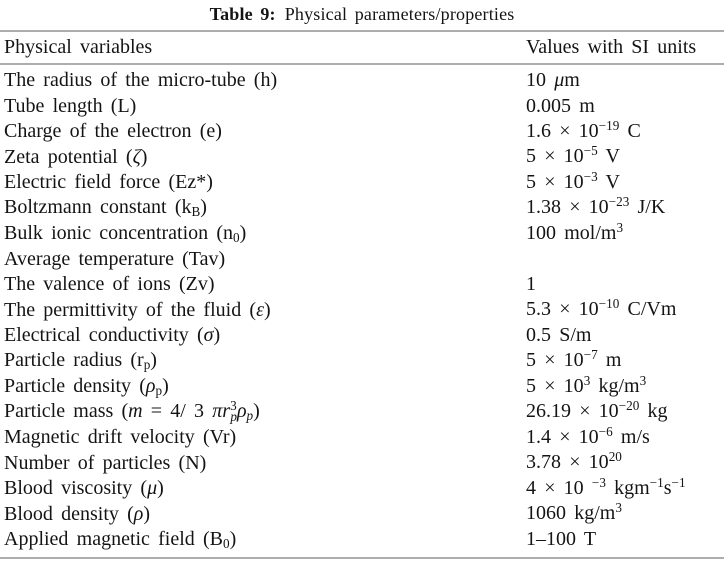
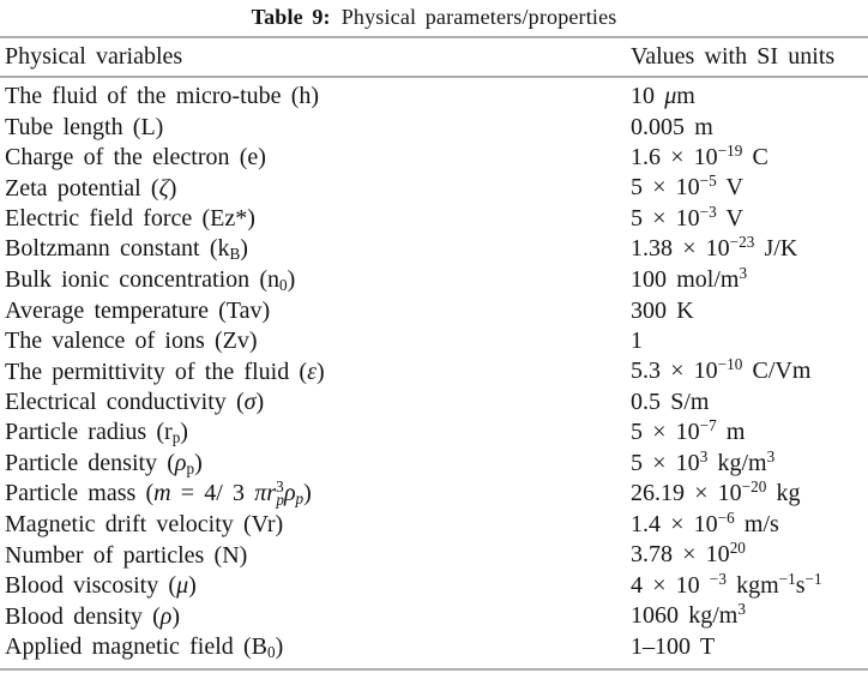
  Table 9: Physical parameters/properties
  Physical variables
  Values with SI units
- The radius of the micro-tube (h)
+ The fluid of the micro-tube (h)
  10 μm
  Tube length (L)
  0.005 m
  Charge of the electron (e)
  1.6 × 10−19 C
  Zeta potential (ζ)
  5 × 10−5 V
  Electric field force (Ez*)
  5 × 10−3 V
  Boltzmann constant (kB)
  1.38 × 10−23 J/K
  Bulk ionic concentration (n0)
  100 mol/m3
  Average temperature (Tav)
+ 300 K
  The valence of ions (Zv)
  1
  The permittivity of the fluid (ε)
  5.3 × 10−10 C/Vm
  Electrical conductivity (σ)
  0.5 S/m
  Particle radius (rp)
  5 × 10−7 m
  Particle density (ρp)
  5 × 103 kg/m3
  Particle mass (m = 4/ 3 πr3pρp)
  26.19 × 10−20 kg
  Magnetic drift velocity (Vr)
  1.4 × 10−6 m/s
  Number of particles (N)
  3.78 × 1020
  Blood viscosity (μ)
  4 × 10 −3 kgm−1s−1
  Blood density (ρ)
  1060 kg/m3
  Applied magnetic field (B0)
  1–100 T
